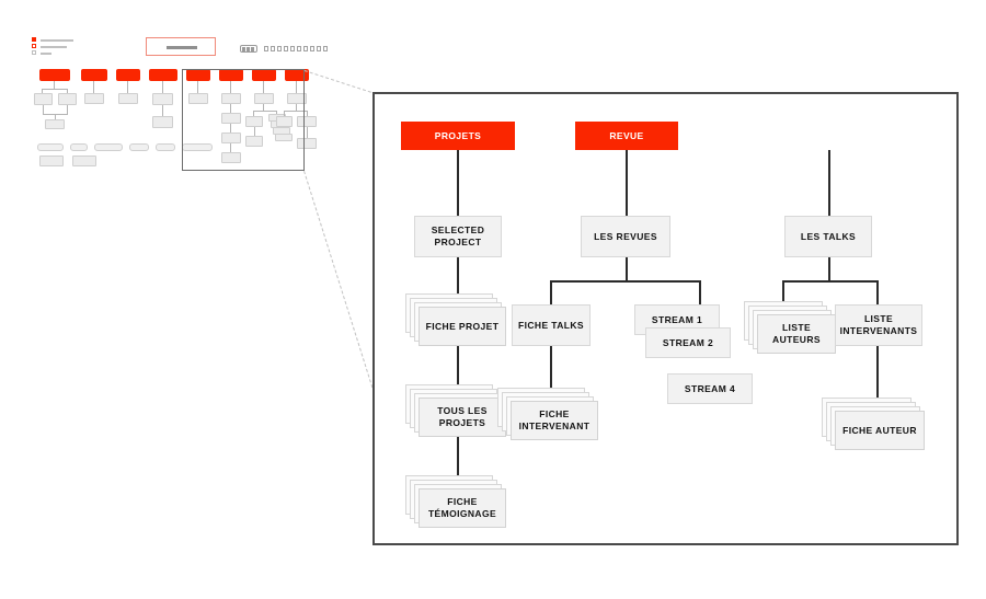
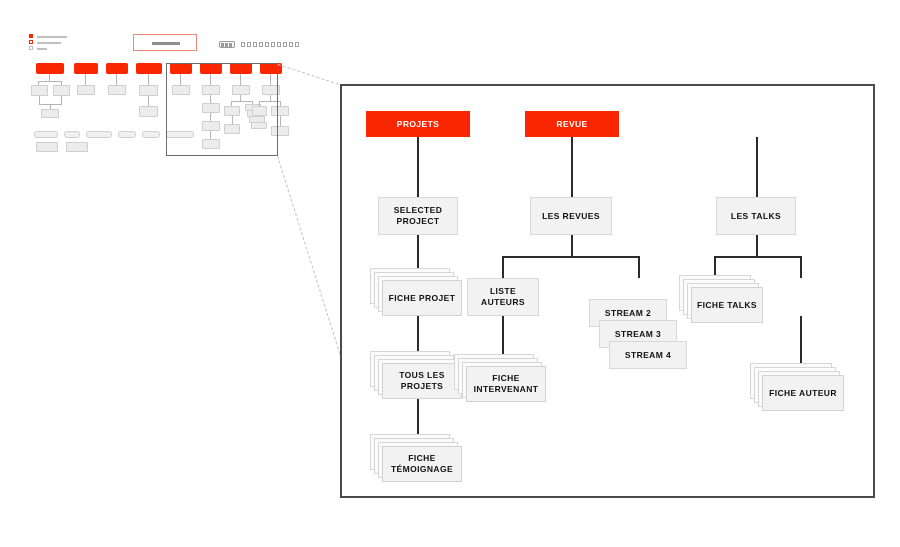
  PROJETS
  SELECTED PROJECT
  FICHE PROJET
  TOUS LES PROJETS
  FICHE TÉMOIGNAGE
  REVUE
  LES REVUES
- FICHE TALKS
+ LISTE AUTEURS
  FICHE INTERVENANT
- STREAM 1
  STREAM 2
+ STREAM 3
  STREAM 4
  LES TALKS
- LISTE AUTEURS
+ FICHE TALKS
- LISTE INTERVENANTS
  FICHE AUTEUR
